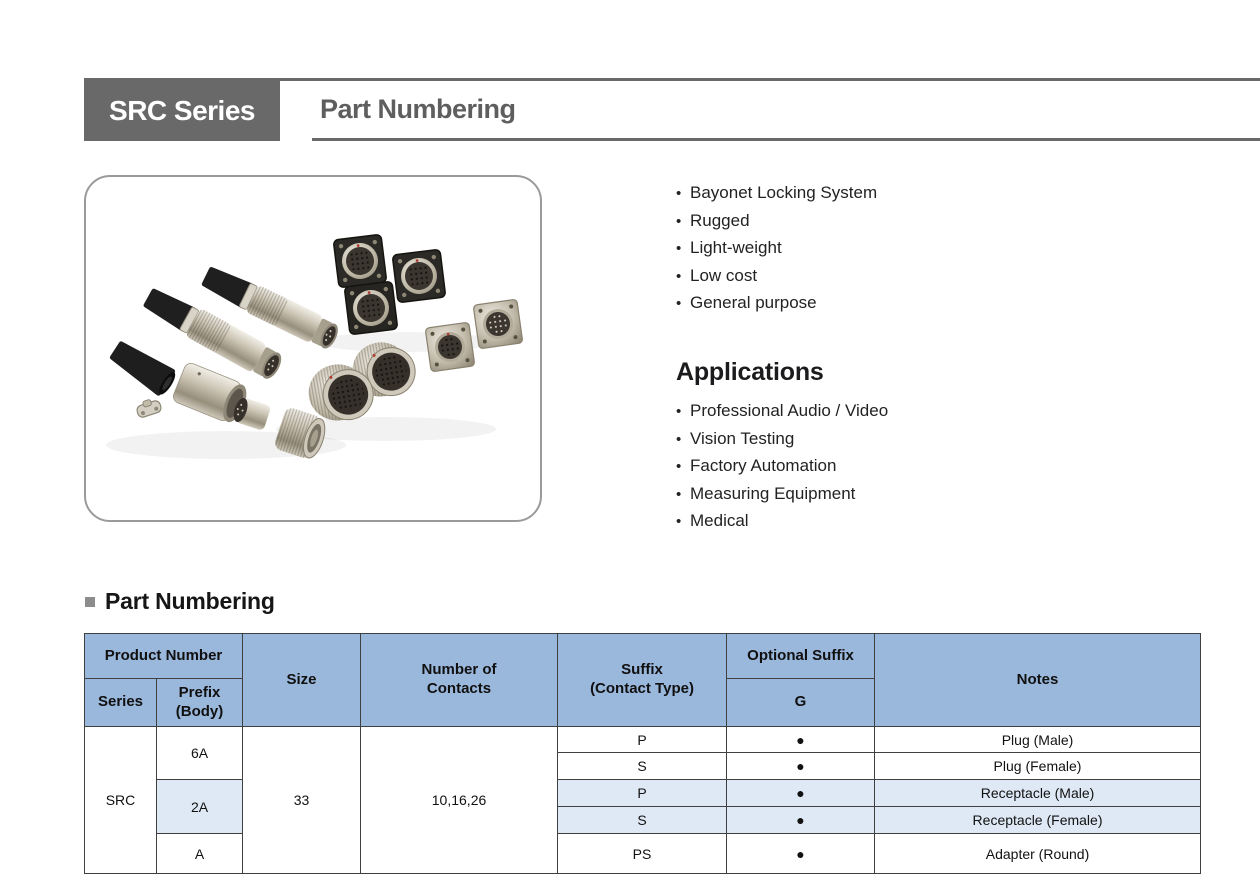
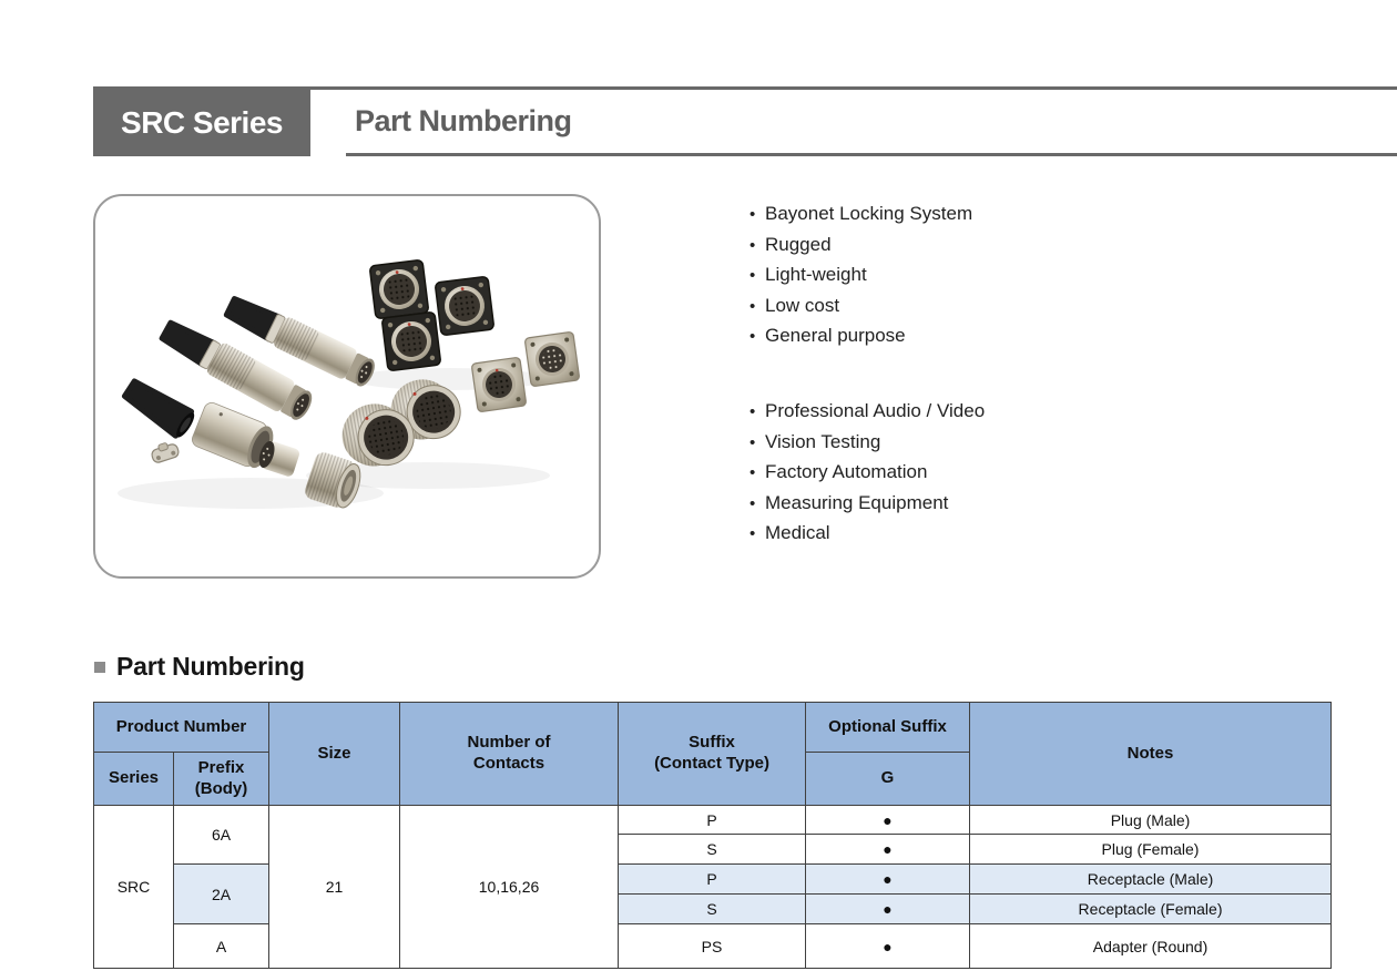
  SRC Series
  Part Numbering
  •
  Bayonet Locking System
  •
  Rugged
  •
  Light-weight
  •
  Low cost
  •
  General purpose
- Applications
  •
  Professional Audio / Video
  •
  Vision Testing
  •
  Factory Automation
  •
  Measuring Equipment
  •
  Medical
  Part Numbering
  Product Number	Size	Number of Contacts	Suffix (Contact Type)	Optional Suffix	Notes
  Series	Prefix (Body)	G
- SRC	6A	33	10,16,26	P	●	Plug (Male)
+ SRC	6A	21	10,16,26	P	●	Plug (Male)
  S	●	Plug (Female)
  2A	P	●	Receptacle (Male)
  S	●	Receptacle (Female)
  A	PS	●	Adapter (Round)
